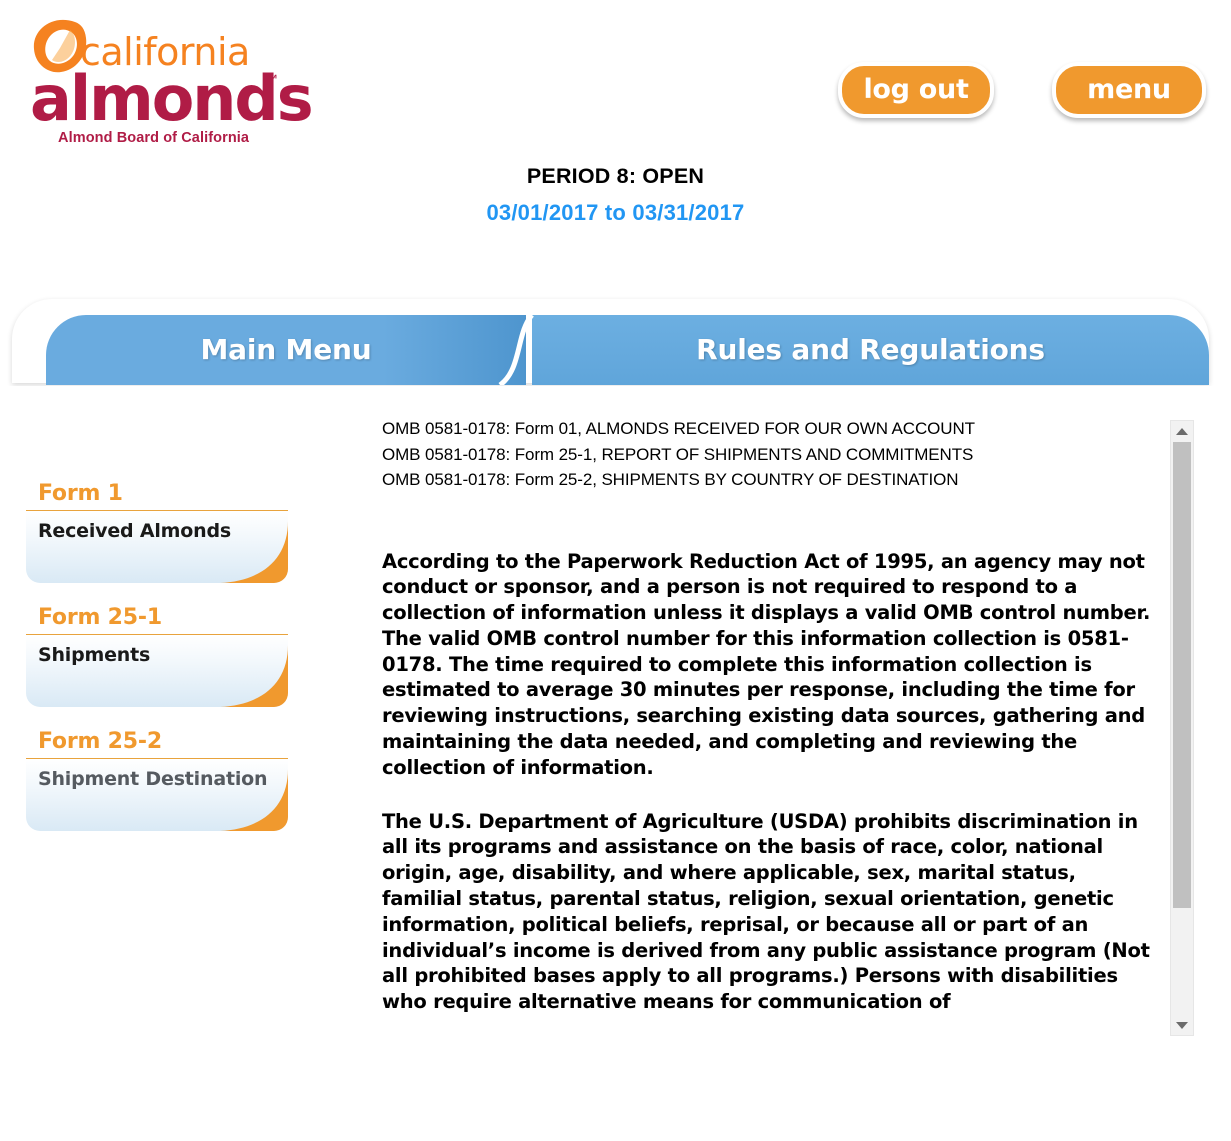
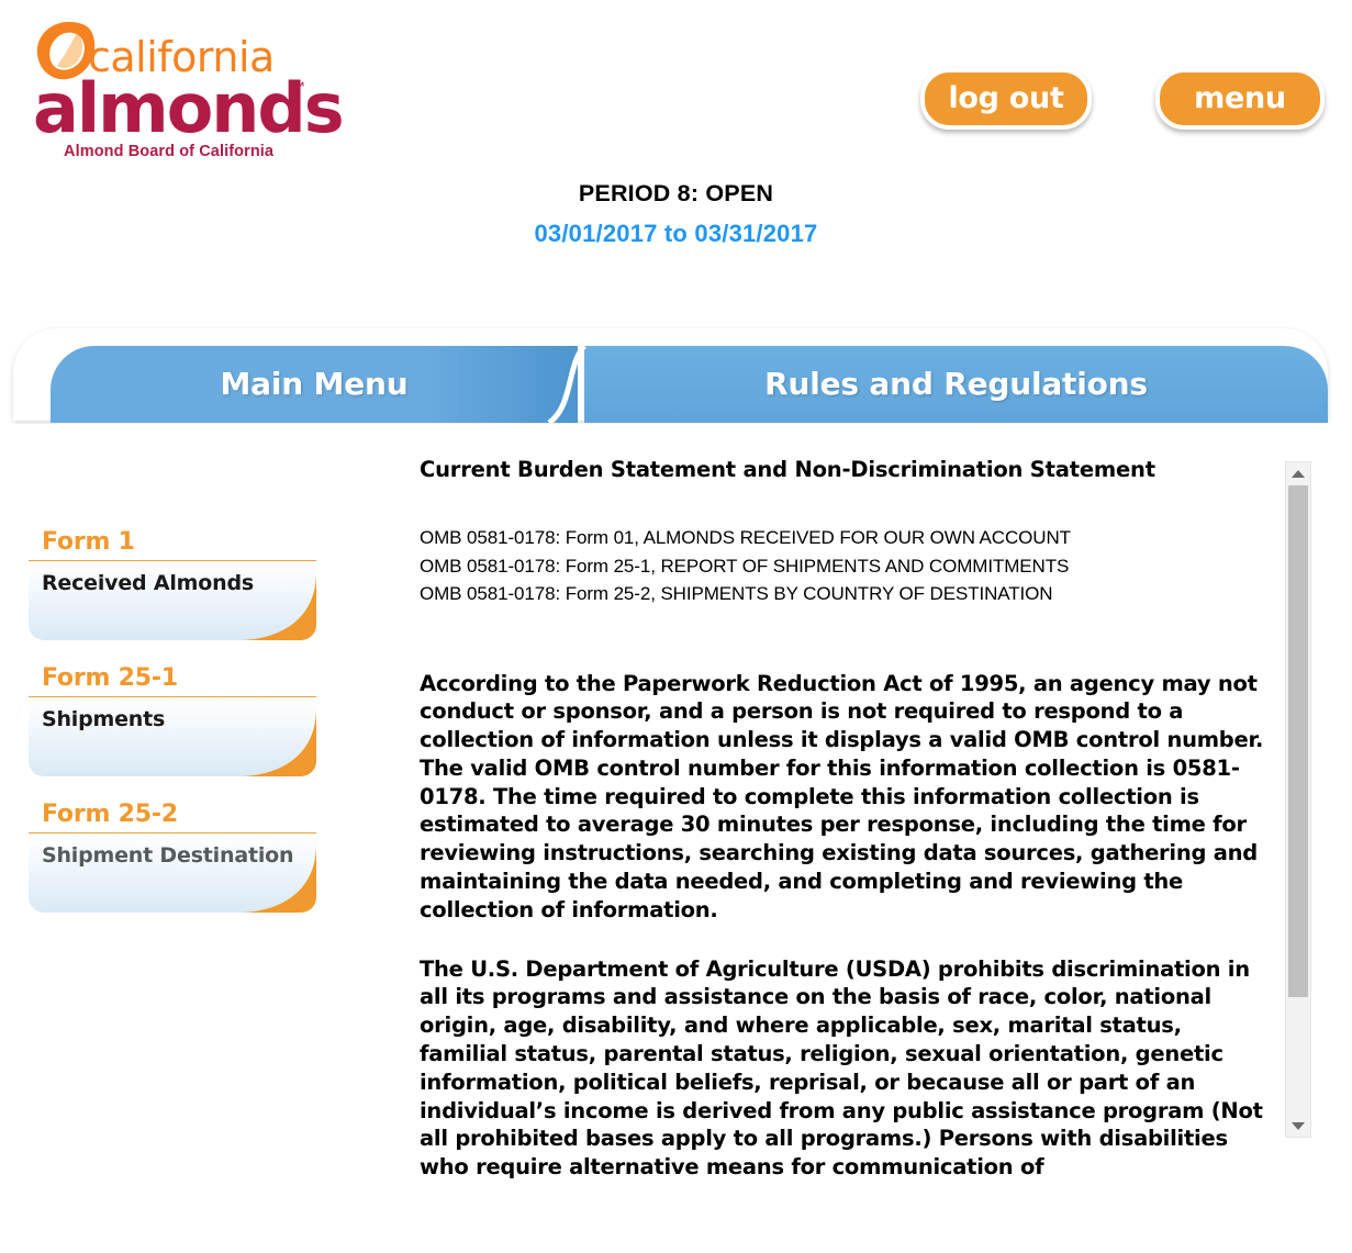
  california
  almonds
  ™
  Almond Board of California
  log out
  menu
  PERIOD 8: OPEN
  03/01/2017 to 03/31/2017
  Main Menu
  Rules and Regulations
  Form 1
  Received Almonds
  Form 25-1
  Shipments
  Form 25-2
  Shipment Destination
+ Current Burden Statement and Non-Discrimination Statement
  OMB 0581-0178: Form 01, ALMONDS RECEIVED FOR OUR OWN ACCOUNT
  OMB 0581-0178: Form 25-1, REPORT OF SHIPMENTS AND COMMITMENTS
  OMB 0581-0178: Form 25-2, SHIPMENTS BY COUNTRY OF DESTINATION
  According to the Paperwork Reduction Act of 1995, an agency may not conduct or sponsor, and a person is not required to respond to a collection of information unless it displays a valid OMB control number. The valid OMB control number for this information collection is 0581-0178. The time required to complete this information collection is estimated to average 30 minutes per response, including the time for reviewing instructions, searching existing data sources, gathering and maintaining the data needed, and completing and reviewing the collection of information.
  The U.S. Department of Agriculture (USDA) prohibits discrimination in all its programs and assistance on the basis of race, color, national origin, age, disability, and where applicable, sex, marital status, familial status, parental status, religion, sexual orientation, genetic information, political beliefs, reprisal, or because all or part of an individual’s income is derived from any public assistance program (Not all prohibited bases apply to all programs.) Persons with disabilities who require alternative means for communication of
